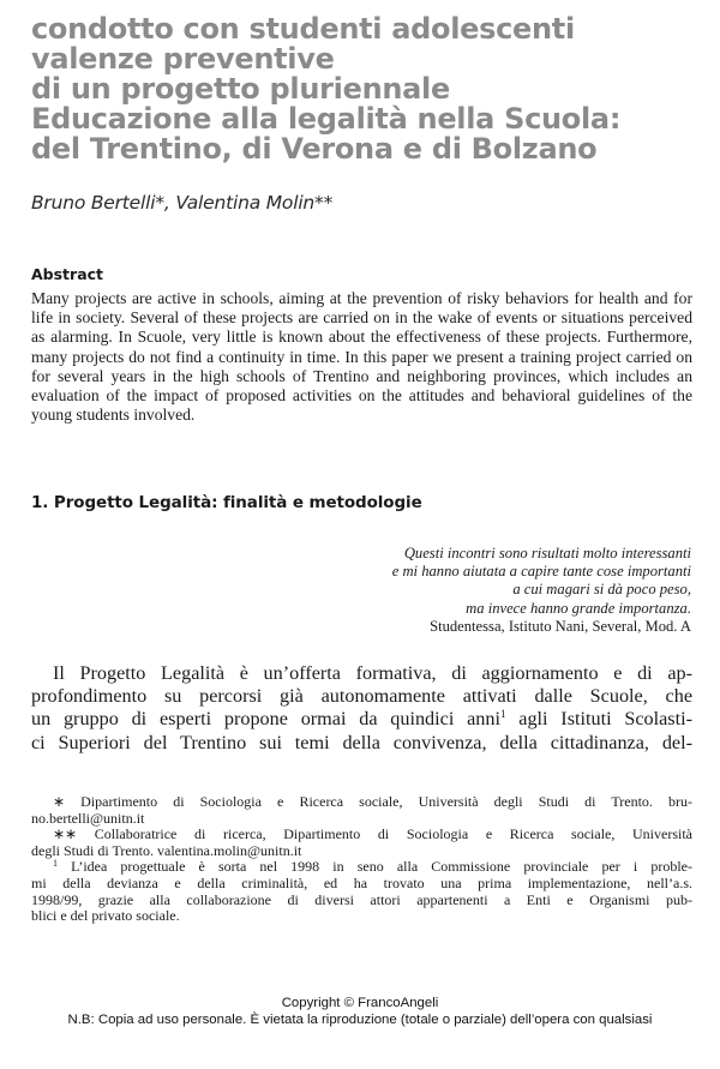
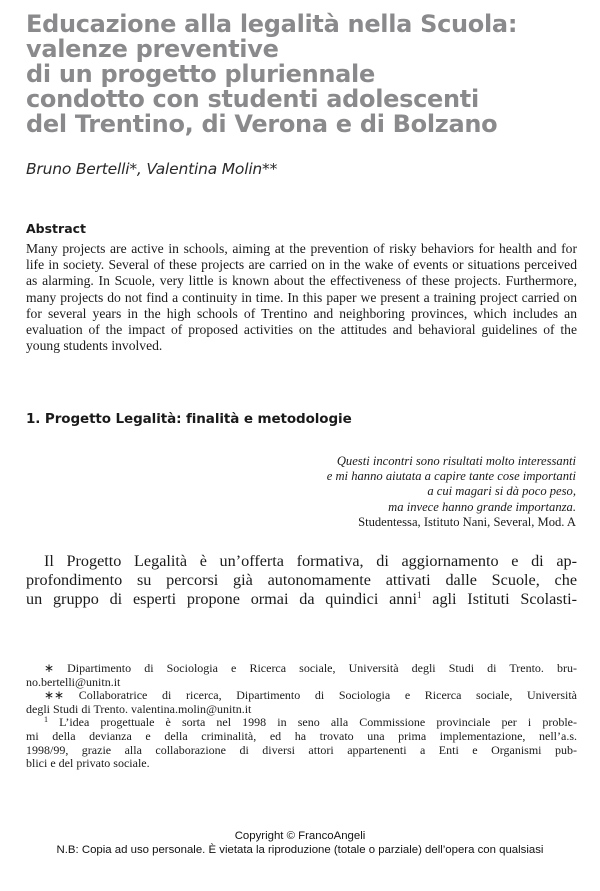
- condotto con studenti adolescenti
+ Educazione alla legalità nella Scuola:
  valenze preventive
  di un progetto pluriennale
- Educazione alla legalità nella Scuola:
+ condotto con studenti adolescenti
  del Trentino, di Verona e di Bolzano
  Bruno Bertelli*, Valentina Molin**
  Abstract
  Many projects are active in schools, aiming at the prevention of risky behaviors for health and for life in society. Several of these projects are carried on in the wake of events or situations perceived as alarming. In Scuole, very little is known about the effectiveness of these projects. Furthermore, many projects do not find a continuity in time. In this paper we present a training project carried on for several years in the high schools of Trentino and neighboring provinces, which includes an evaluation of the impact of proposed activities on the attitudes and behavioral guidelines of the young students involved.
  1. Progetto Legalità: finalità e metodologie
  Questi incontri sono risultati molto interessanti
  e mi hanno aiutata a capire tante cose importanti
  a cui magari si dà poco peso,
  ma invece hanno grande importanza.
  Studentessa, Istituto Nani, Several, Mod. A
  Il Progetto Legalità è un’offerta formativa, di aggiornamento e di ap-
  profondimento su percorsi già autonomamente attivati dalle Scuole, che
  un gruppo di esperti propone ormai da quindici anni1 agli Istituti Scolasti-
- ci Superiori del Trentino sui temi della convivenza, della cittadinanza, del-
  ∗ Dipartimento di Sociologia e Ricerca sociale, Università degli Studi di Trento. bru-
  no.bertelli@unitn.it
  ∗∗ Collaboratrice di ricerca, Dipartimento di Sociologia e Ricerca sociale, Università
  degli Studi di Trento. valentina.molin@unitn.it
  1 L’idea progettuale è sorta nel 1998 in seno alla Commissione provinciale per i proble-
  mi della devianza e della criminalità, ed ha trovato una prima implementazione, nell’a.s.
  1998/99, grazie alla collaborazione di diversi attori appartenenti a Enti e Organismi pub-
  blici e del privato sociale.
  Copyright © FrancoAngeli
  N.B: Copia ad uso personale. È vietata la riproduzione (totale o parziale) dell’opera con qualsiasi
